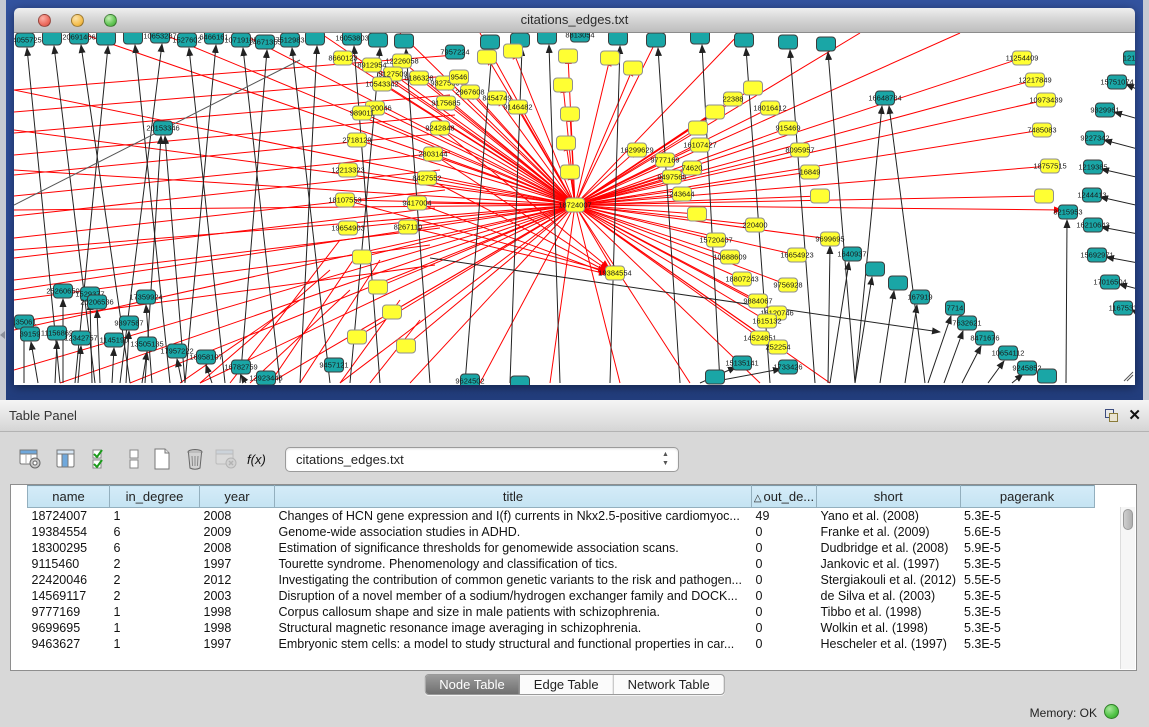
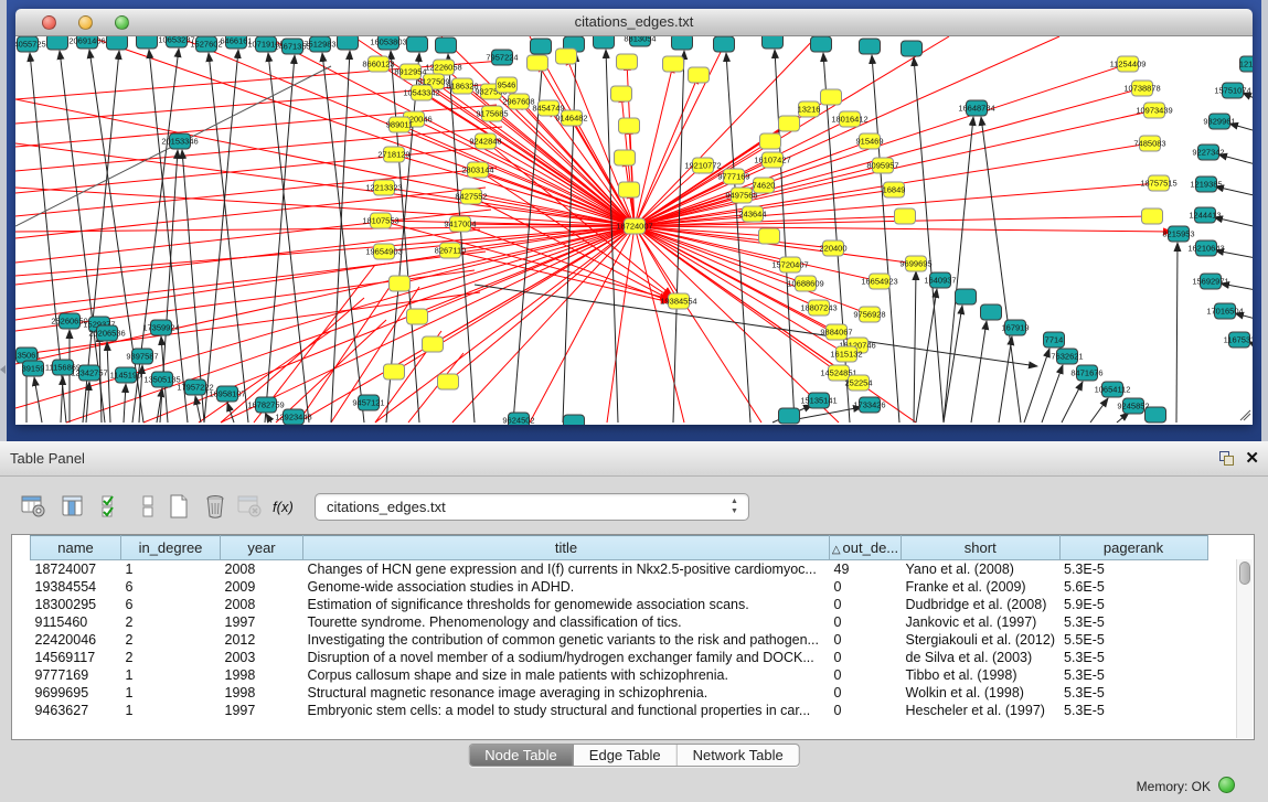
  citations_edges.txt
  4055725
  20691406
  10653287
  1527602
  6466161
  1071919
  14671355
  7512983
  16053803
  7957224
  8813054
  20153346
  25260650
  1529377
  135061
  39159
  11156869
  12342757
  20206536
  1145190
  9397587
  17359924
  13505135
  17957222
  16958107
  16782759
  12923448
  9457121
  9624502
  15135141
  1733426
  16648784
  1640937
  167919
  7714
  7632621
  8471676
  10654112
  9245852
  15751074
  9329961
  9227342
  1219385
  1244413
  8215953
  16210643
  15692971
  17016504
  116753
  18724007
  8660123
  8912954
  12226058
  9127509
  10543342
  8186328
  93275
  9546
  2967608
  9175685
  8454749
  9146482
  989011
  9242848
  2718129
  2803144
  12213323
  8427552
  18107553
  9417004
  19654903
  8267110
- 16299629
+ 19210772
  9777169
  9497568
  74620
  243644
  16107427
- 22388
+ 13216
  18016412
  915469
  8095957
  16849
  220400
  15720407
  10688609
  18807243
  16654923
  9756928
  9884067
  16120746
  1615132
  14524851
  252254
  9699695
  19384554
  11254409
- 12217849
+ 10738878
  10973439
  7485083
  18757515
  Table Panel
  ✕
  f(x)
  citations_edges.txt
  name	in_degree	year	title	△ out_de...	short	pagerank
  18724007	1	2008	Changes of HCN gene expression and I(f) currents in Nkx2.5-positive cardiomyoc...	49	Yano et al. (2008)	5.3E-5
  19384554	6	2009	Genome-wide association studies in ADHD.	0	Franke et al. (2009)	5.6E-5
  18300295	6	2008	Estimation of significance thresholds for genomewide association scans.	0	Dudbridge et al. (2008)	5.9E-5
  9115460	2	1997	Tourette syndrome. Phenomenology and classification of tics.	0	Jankovic et al. (1997)	5.3E-5
  22420046	2	2012	Investigating the contribution of common genetic variants to the risk and pathogen...	0	Stergiakouli et al. (2012)	5.5E-5
  14569117	2	2003	Disruption of a novel member of a sodium/hydrogen exchanger family and DOCK...	0	de Silva et al. (2003)	5.3E-5
  9777169	1	1998	Corpus callosum shape and size in male patients with schizophrenia.	0	Tibbo et al. (1998)	5.3E-5
  9699695	1	1998	Structural magnetic resonance image averaging in schizophrenia.	0	Wolkin et al. (1998)	5.3E-5
  9463627	1	1997	Embryonic stem cells: a model to study structural and functional properties in car...	0	Hescheler et al. (1997)	5.3E-5
  Node Table
  Edge Table
  Network Table
  Memory: OK
